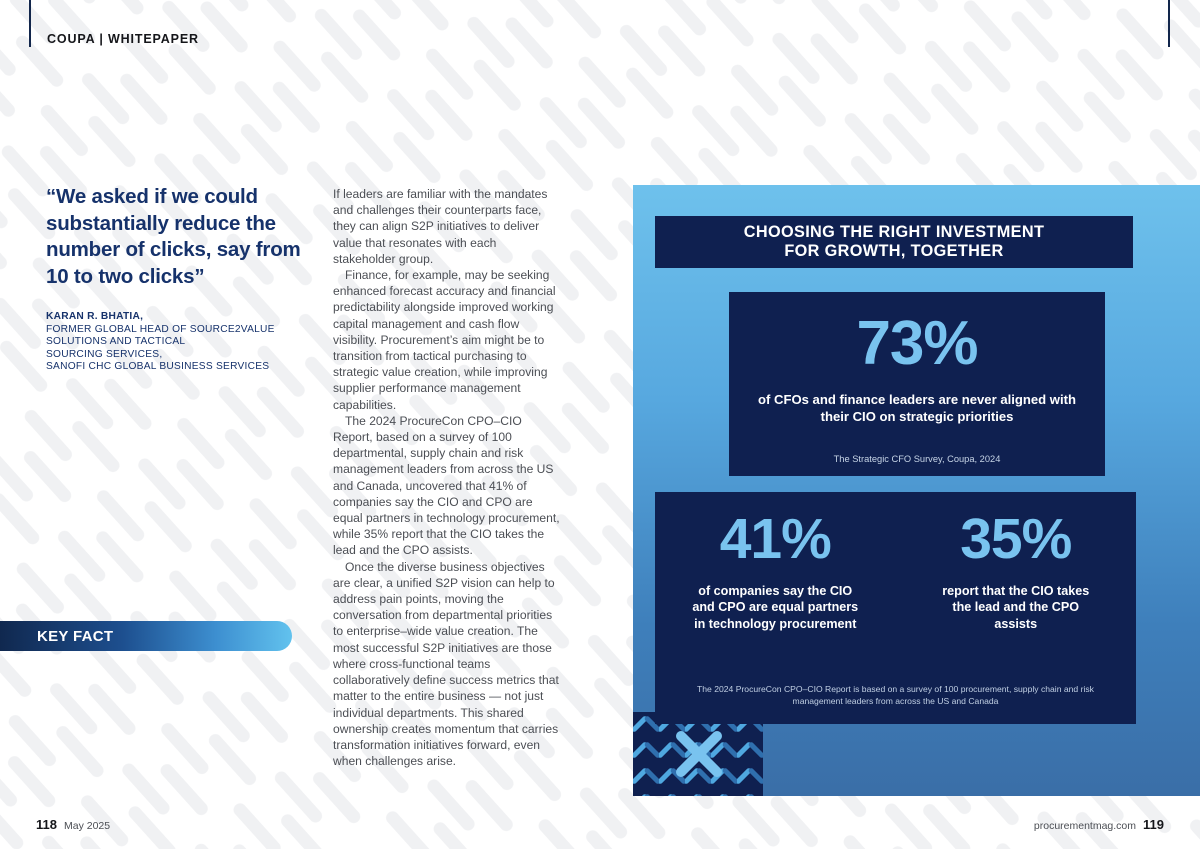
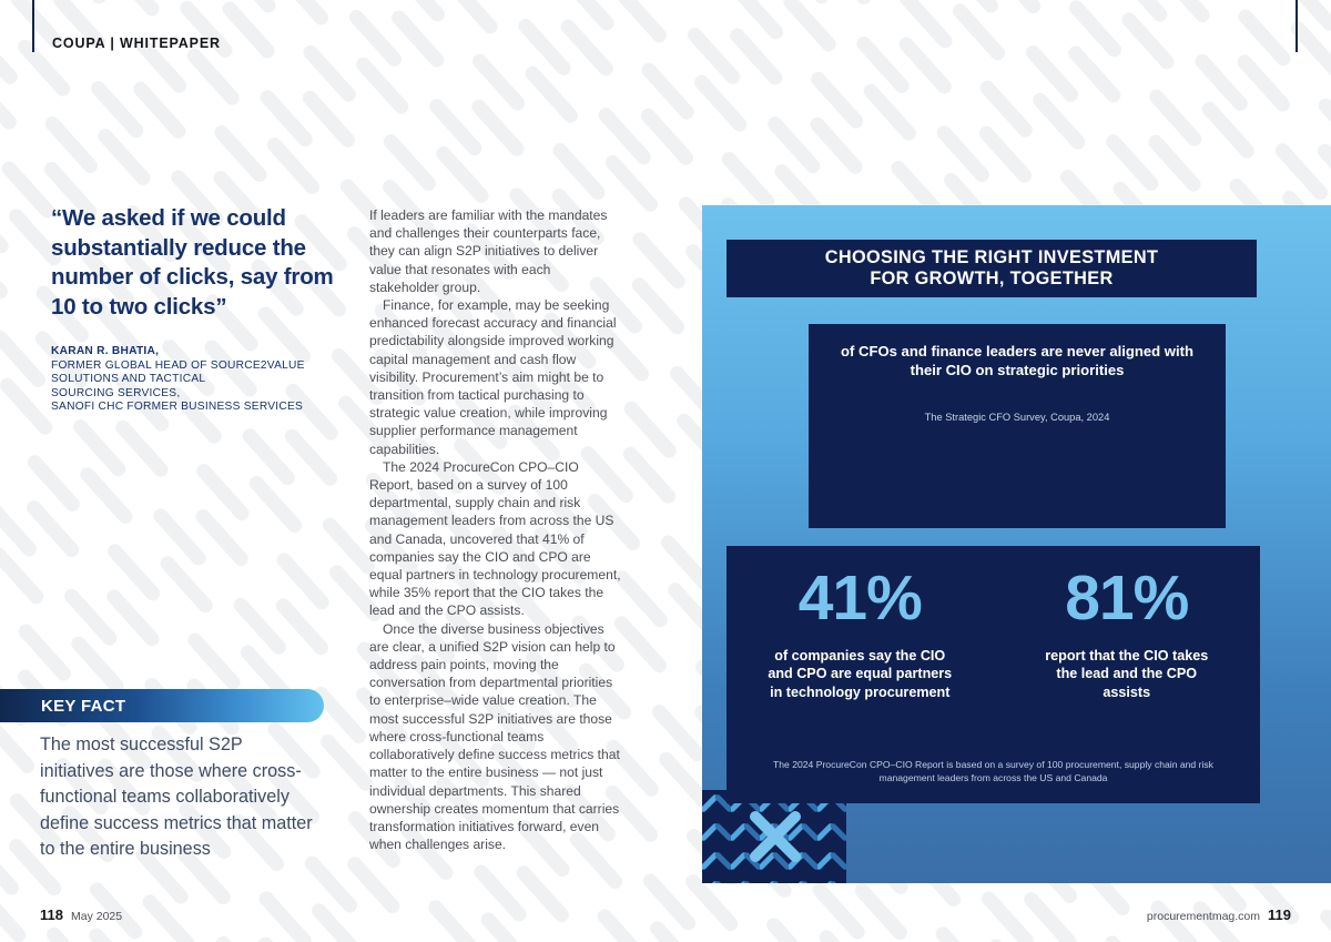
  COUPA | WHITEPAPER
  “We asked if we could substantially reduce the number of clicks, say from 10 to two clicks”
  KARAN R. BHATIA,
  FORMER GLOBAL HEAD OF SOURCE2VALUE
  SOLUTIONS AND TACTICAL
  SOURCING SERVICES,
- SANOFI CHC GLOBAL BUSINESS SERVICES
+ SANOFI CHC FORMER BUSINESS SERVICES
  If leaders are familiar with the mandates and challenges their counterparts face, they can align S2P initiatives to deliver value that resonates with each stakeholder group.
  Finance, for example, may be seeking enhanced forecast accuracy and financial predictability alongside improved working capital management and cash flow visibility. Procurement’s aim might be to transition from tactical purchasing to strategic value creation, while improving supplier performance management capabilities.
  The 2024 ProcureCon CPO–CIO Report, based on a survey of 100 departmental, supply chain and risk management leaders from across the US and Canada, uncovered that 41% of companies say the CIO and CPO are equal partners in technology procurement, while 35% report that the CIO takes the lead and the CPO assists.
  Once the diverse business objectives are clear, a unified S2P vision can help to address pain points, moving the conversation from departmental priorities to enterprise–wide value creation. The most successful S2P initiatives are those where cross-functional teams collaboratively define success metrics that matter to the entire business — not just individual departments. This shared ownership creates momentum that carries transformation initiatives forward, even when challenges arise.
  KEY FACT
+ The most successful S2P initiatives are those where cross-functional teams collaboratively define success metrics that matter to the entire business
  CHOOSING THE RIGHT INVESTMENT
  FOR GROWTH, TOGETHER
- 73%
  of CFOs and finance leaders are never aligned with their CIO on strategic priorities
  The Strategic CFO Survey, Coupa, 2024
  41%
  of companies say the CIO and CPO are equal partners in technology procurement
- 35%
+ 81%
  report that the CIO takes the lead and the CPO assists
  The 2024 ProcureCon CPO–CIO Report is based on a survey of 100 procurement, supply chain and risk management leaders from across the US and Canada
  118
  May 2025
  procurementmag.com
  119
